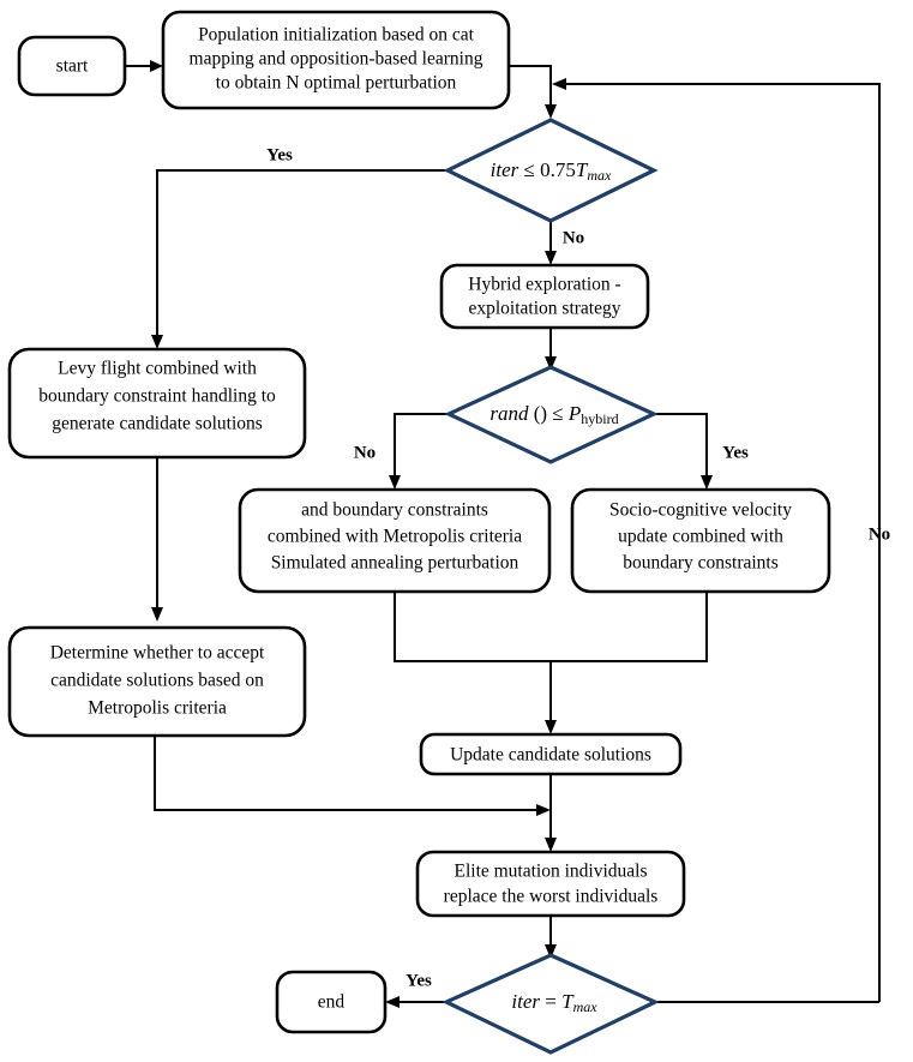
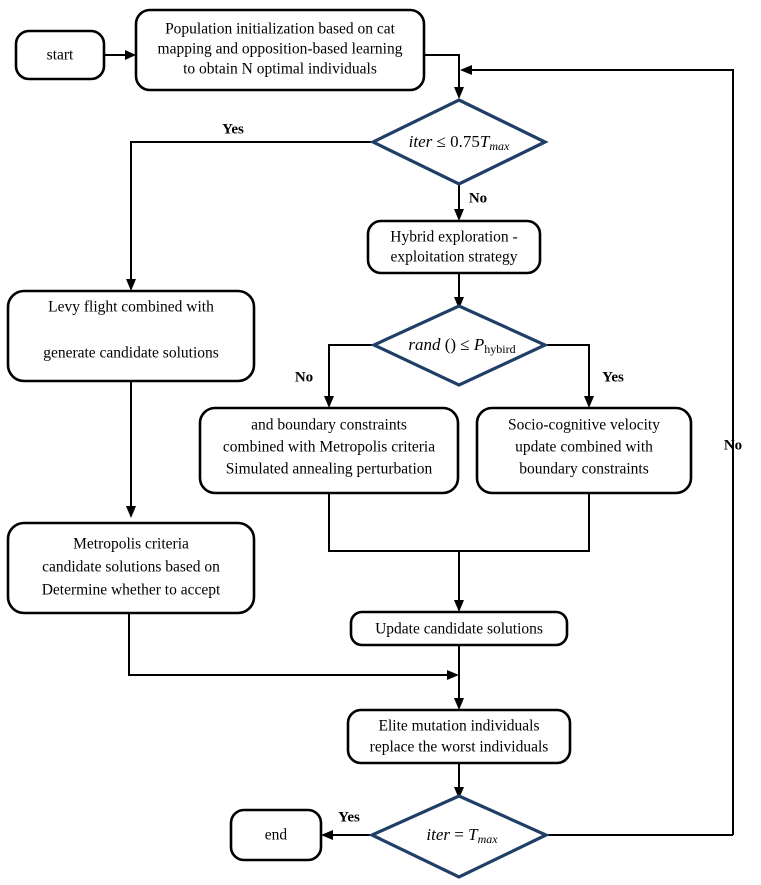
  start
  Population initialization based on cat
  mapping and opposition-based learning
- to obtain N optimal perturbation
+ to obtain N optimal individuals
  iter ≤ 0.75Tmax
  Yes
  No
  Hybrid exploration -
  exploitation strategy
  Levy flight combined with
- boundary constraint handling to
  generate candidate solutions
  rand () ≤ Phybird
  No
  Yes
  and boundary constraints
  combined with Metropolis criteria
  Simulated annealing perturbation
  Socio-cognitive velocity
  update combined with
  boundary constraints
- Determine whether to accept
+ Metropolis criteria
  candidate solutions based on
- Metropolis criteria
+ Determine whether to accept
  Update candidate solutions
  Elite mutation individuals
  replace the worst individuals
  iter = Tmax
  Yes
  No
  end
